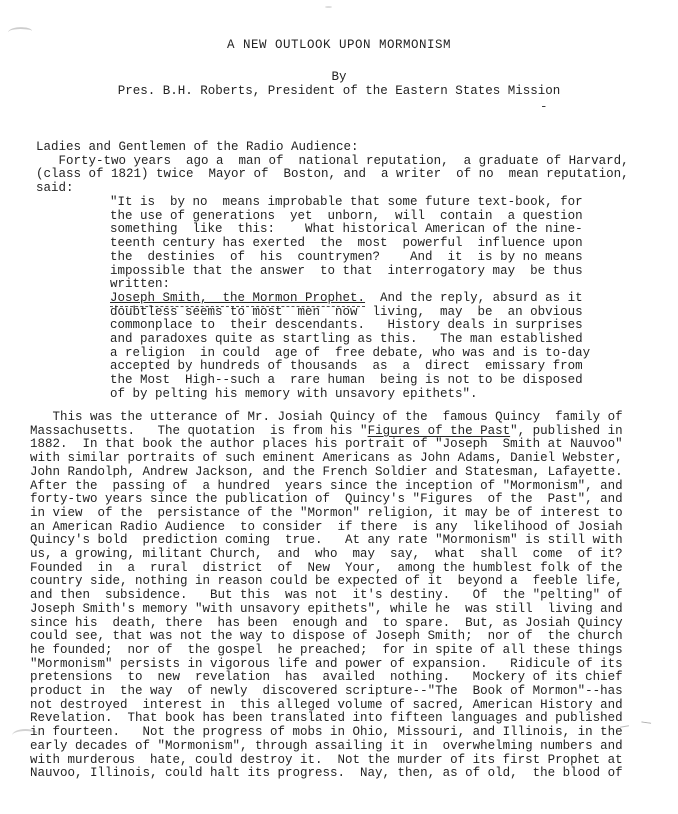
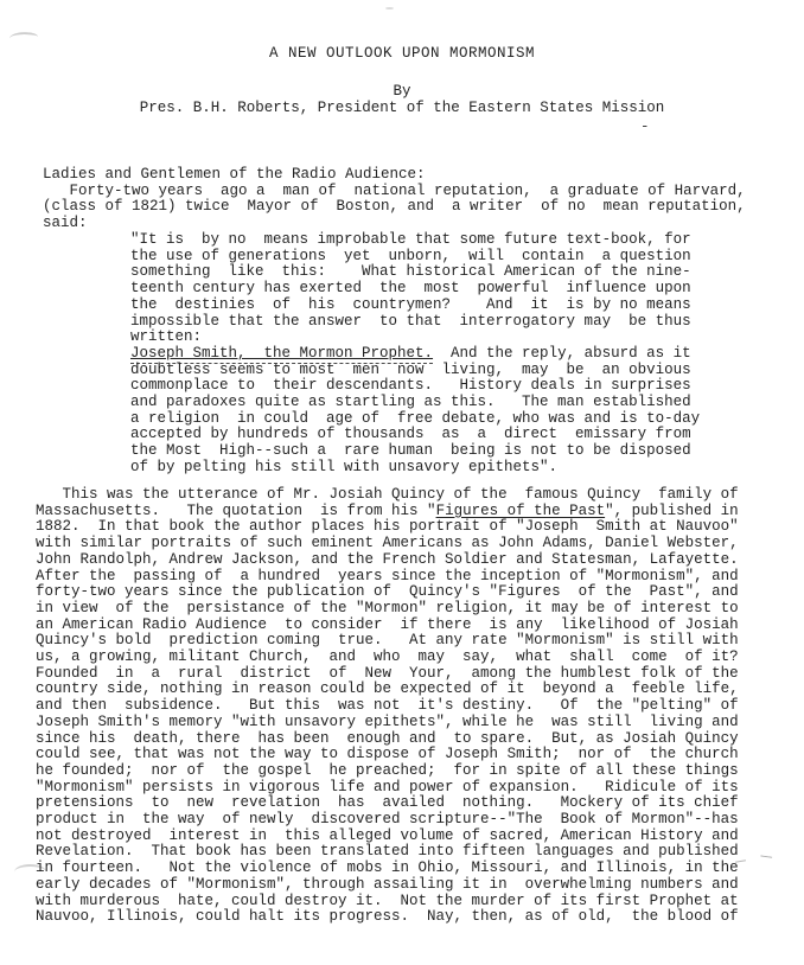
  A NEW OUTLOOK UPON MORMONISM
  By
  Pres. B.H. Roberts, President of the Eastern States Mission
  -
  Ladies and Gentlemen of the Radio Audience:
  Forty-two years ago a man of national reputation, a graduate of Harvard,
  (class of 1821) twice Mayor of Boston, and a writer of no mean reputation,
  said:
  "It is by no means improbable that some future text-book, for
  the use of generations yet unborn, will contain a question
  something like this: What historical American of the nine-
  teenth century has exerted the most powerful influence upon
  the destinies of his countrymen? And it is by no means
  impossible that the answer to that interrogatory may be thus
  written:
  Joseph Smith, the Mormon Prophet. And the reply, absurd as it
  doubtless seems to most men now living, may be an obvious
  commonplace to their descendants. History deals in surprises
  and paradoxes quite as startling as this. The man established
  a religion in could age of free debate, who was and is to-day
  accepted by hundreds of thousands as a direct emissary from
  the Most High--such a rare human being is not to be disposed
- of by pelting his memory with unsavory epithets".
+ of by pelting his still with unsavory epithets".
  This was the utterance of Mr. Josiah Quincy of the famous Quincy family of
  Massachusetts. The quotation is from his "Figures of the Past", published in
  1882. In that book the author places his portrait of "Joseph Smith at Nauvoo"
  with similar portraits of such eminent Americans as John Adams, Daniel Webster,
  John Randolph, Andrew Jackson, and the French Soldier and Statesman, Lafayette.
  After the passing of a hundred years since the inception of "Mormonism", and
  forty-two years since the publication of Quincy's "Figures of the Past", and
  in view of the persistance of the "Mormon" religion, it may be of interest to
  an American Radio Audience to consider if there is any likelihood of Josiah
  Quincy's bold prediction coming true. At any rate "Mormonism" is still with
  us, a growing, militant Church, and who may say, what shall come of it?
  Founded in a rural district of New Your, among the humblest folk of the
  country side, nothing in reason could be expected of it beyond a feeble life,
  and then subsidence. But this was not it's destiny. Of the "pelting" of
  Joseph Smith's memory "with unsavory epithets", while he was still living and
  since his death, there has been enough and to spare. But, as Josiah Quincy
  could see, that was not the way to dispose of Joseph Smith; nor of the church
  he founded; nor of the gospel he preached; for in spite of all these things
  "Mormonism" persists in vigorous life and power of expansion. Ridicule of its
  pretensions to new revelation has availed nothing. Mockery of its chief
  product in the way of newly discovered scripture--"The Book of Mormon"--has
  not destroyed interest in this alleged volume of sacred, American History and
  Revelation. That book has been translated into fifteen languages and published
- in fourteen. Not the progress of mobs in Ohio, Missouri, and Illinois, in the
+ in fourteen. Not the violence of mobs in Ohio, Missouri, and Illinois, in the
  early decades of "Mormonism", through assailing it in overwhelming numbers and
  with murderous hate, could destroy it. Not the murder of its first Prophet at
  Nauvoo, Illinois, could halt its progress. Nay, then, as of old, the blood of
